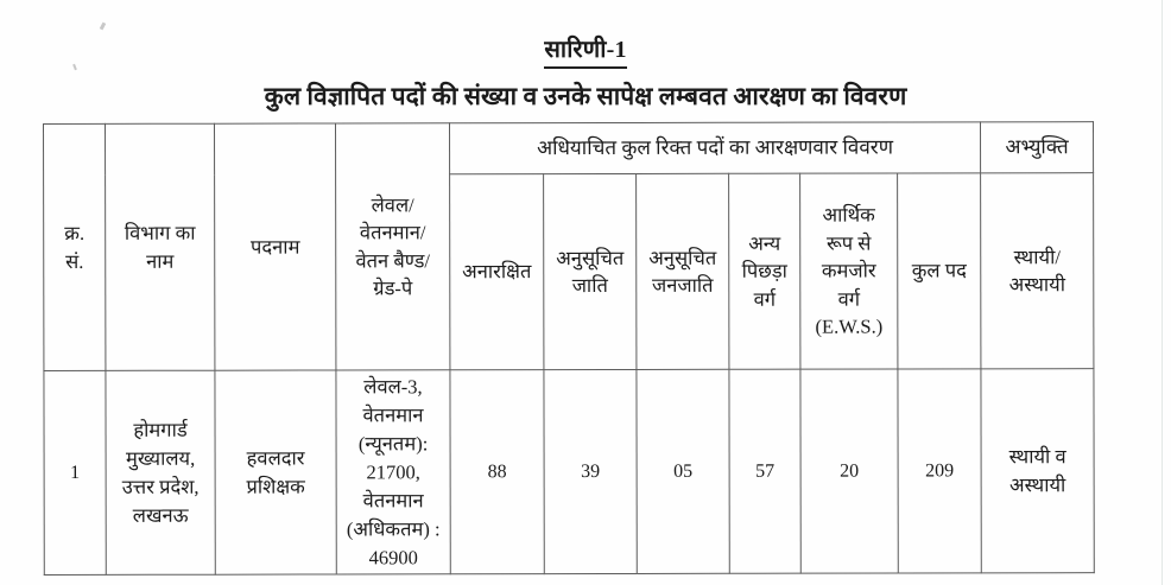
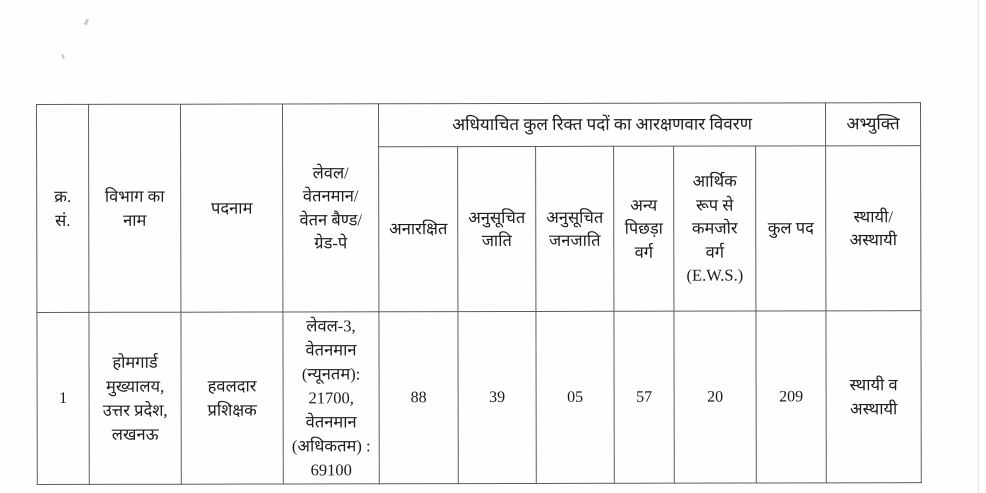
- सारिणी-1
- कुल विज्ञापित पदों की संख्या व उनके सापेक्ष लम्बवत आरक्षण का विवरण
  क्र. सं.	विभाग का नाम	पदनाम	लेवल/ वेतनमान/ वेतन बैण्ड/ ग्रेड-पे	अधियाचित कुल रिक्त पदों का आरक्षणवार विवरण	अभ्युक्ति
  अनारक्षित	अनुसूचित जाति	अनुसूचित जनजाति	अन्य पिछड़ा वर्ग	आर्थिक रूप से कमजोर वर्ग (E.W.S.)	कुल पद	स्थायी/ अस्थायी
- 1	होमगार्ड मुख्यालय, उत्तर प्रदेश, लखनऊ	हवलदार प्रशिक्षक	लेवल-3, वेतनमान (न्यूनतम): 21700, वेतनमान (अधिकतम) : 46900	88	39	05	57	20	209	स्थायी व अस्थायी
+ 1	होमगार्ड मुख्यालय, उत्तर प्रदेश, लखनऊ	हवलदार प्रशिक्षक	लेवल-3, वेतनमान (न्यूनतम): 21700, वेतनमान (अधिकतम) : 69100	88	39	05	57	20	209	स्थायी व अस्थायी
